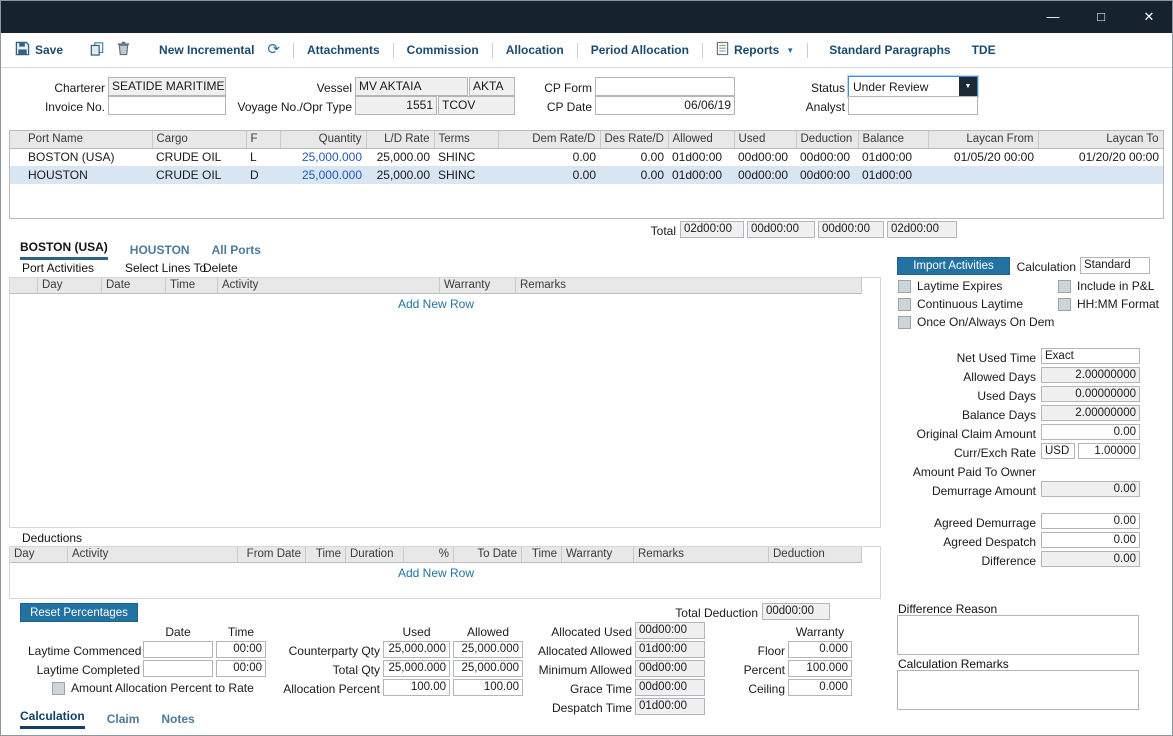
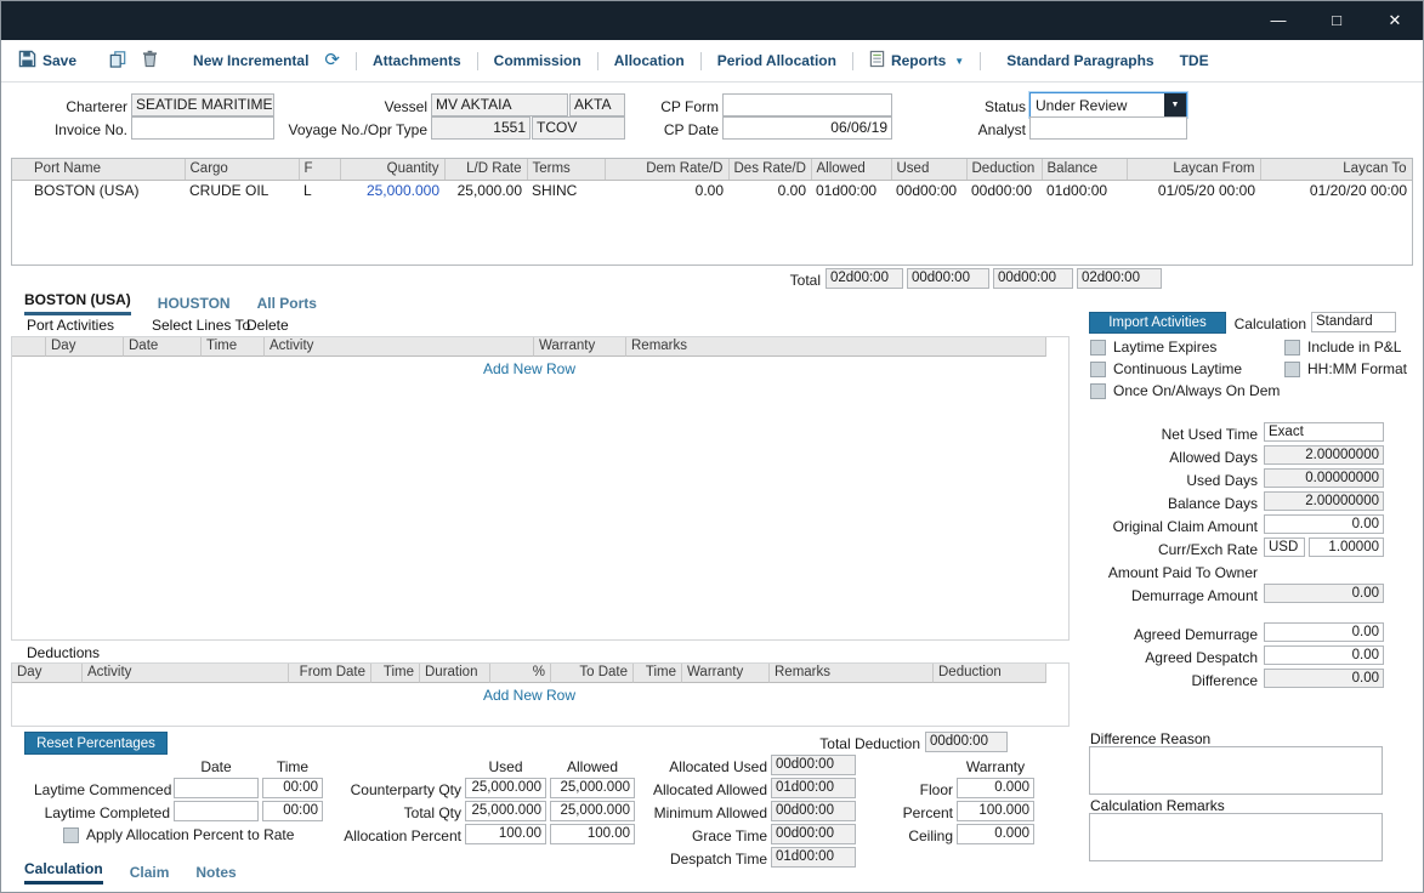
  —
  □
  ✕
  Save
  New Incremental
  ⟳
  Attachments
  Commission
  Allocation
  Period Allocation
  Reports
  ▼
  Standard Paragraphs
  TDE
  Charterer
  SEATIDE MARITIME
  Invoice No.
  Vessel
  MV AKTAIA
  AKTA
  Voyage No./Opr Type
  1551
  TCOV
  CP Form
  CP Date
  06/06/19
  Status
  Under Review
  Analyst
  Port Name	Cargo	F	Quantity	L/D Rate	Terms	Dem Rate/D	Des Rate/D	Allowed	Used	Deduction	Balance	Laycan From	Laycan To
  BOSTON (USA)	CRUDE OIL	L	25,000.000	25,000.00	SHINC	0.00	0.00	01d00:00	00d00:00	00d00:00	01d00:00	01/05/20 00:00	01/20/20 00:00
- HOUSTON	CRUDE OIL	D	25,000.000	25,000.00	SHINC	0.00	0.00	01d00:00	00d00:00	00d00:00	01d00:00
  Total
  02d00:00
  00d00:00
  00d00:00
  02d00:00
  BOSTON (USA)
  HOUSTON
  All Ports
  Port Activities
  Select Lines To
  Delete
  Day
  Date
  Time
  Activity
  Warranty
  Remarks
  Add New Row
  Import Activities
  Calculation
  Standard
  Laytime Expires
  Include in P&L
  Continuous Laytime
  HH:MM Format
  Once On/Always On Dem
  Net Used Time
  Exact
  Allowed Days
  2.00000000
  Used Days
  0.00000000
  Balance Days
  2.00000000
  Original Claim Amount
  0.00
  Curr/Exch Rate
  USD
  1.00000
  Amount Paid To Owner
  Demurrage Amount
  0.00
  Agreed Demurrage
  0.00
  Agreed Despatch
  0.00
  Difference
  0.00
  Deductions
  Day
  Activity
  From Date
  Time
  Duration
  %
  To Date
  Time
  Warranty
  Remarks
  Deduction
  Add New Row
  Total Deduction
  00d00:00
  Reset Percentages
  Date
  Time
  Used
  Allowed
  Allocated Used
  00d00:00
  Warranty
  Laytime Commenced
  00:00
  Counterparty Qty
  25,000.000
  25,000.000
  Allocated Allowed
  01d00:00
  Floor
  0.000
  Laytime Completed
  00:00
  Total Qty
  25,000.000
  25,000.000
  Minimum Allowed
  00d00:00
  Percent
  100.000
- Amount Allocation Percent to Rate
+ Apply Allocation Percent to Rate
  Allocation Percent
  100.00
  100.00
  Grace Time
  00d00:00
  Ceiling
  0.000
  Despatch Time
  01d00:00
  Difference Reason
  Calculation Remarks
  Calculation
  Claim
  Notes
